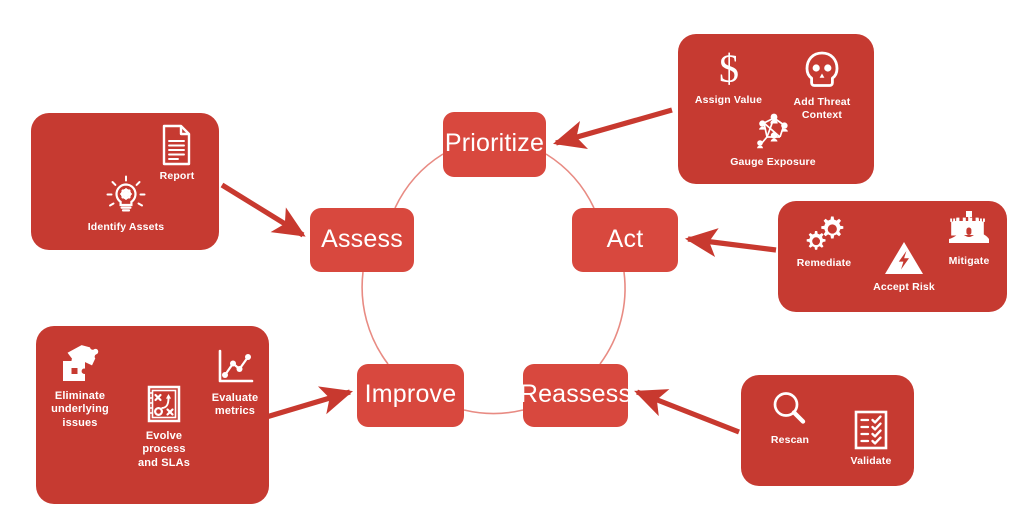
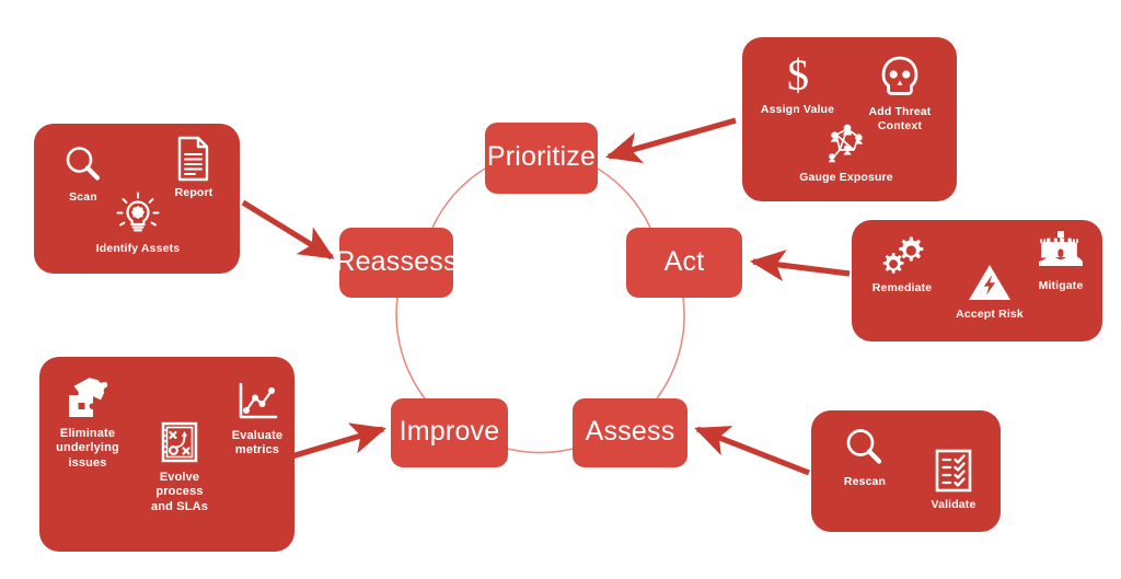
  Prioritize
  Act
- Reassess
+ Assess
  Improve
- Assess
+ Reassess
+ Scan
  Report
  Identify Assets
  $
  Assign Value
  Add Threat
  Context
  Gauge Exposure
  Remediate
  Accept Risk
  Mitigate
  Rescan
  Validate
  Eliminate
  underlying
  issues
  Evolve
  process
  and SLAs
  Evaluate
  metrics
